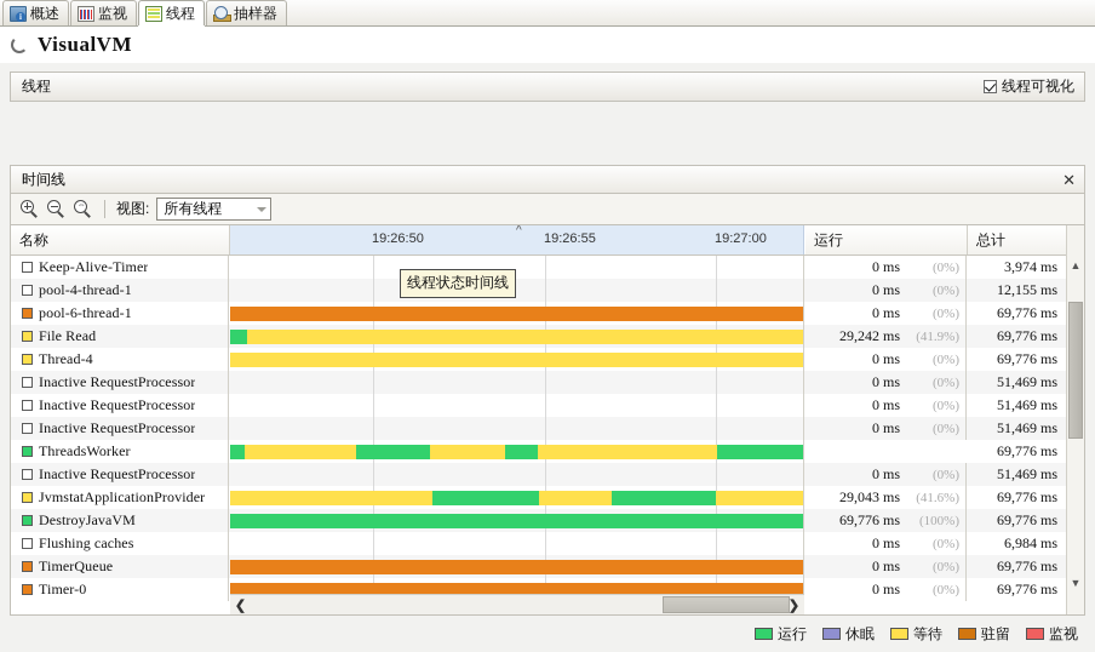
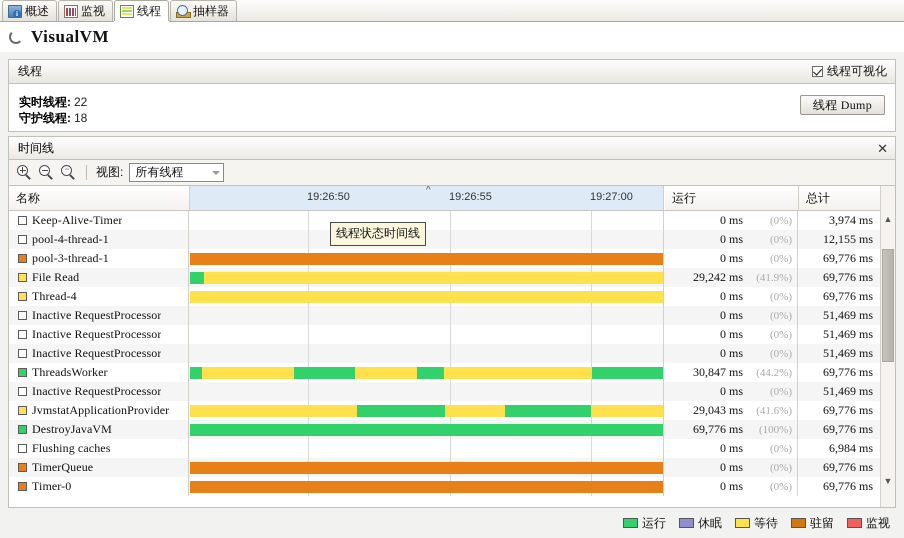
  概述
  监视
  线程
  抽样器
  VisualVM
  线程
  线程可视化
+ 实时线程: 22
+ 守护线程: 18
+ 线程 Dump
  时间线
  ✕
  视图:
  所有线程
  名称
  ^
  19:26:50
  19:26:55
  19:27:00
  运行
  总计
  Keep-Alive-Timer
  0 ms
  (0%)
  3,974 ms
  pool-4-thread-1
  0 ms
  (0%)
  12,155 ms
- pool-6-thread-1
+ pool-3-thread-1
  0 ms
  (0%)
  69,776 ms
  File Read
  29,242 ms
  (41.9%)
  69,776 ms
  Thread-4
  0 ms
  (0%)
  69,776 ms
  Inactive RequestProcessor
  0 ms
  (0%)
  51,469 ms
  Inactive RequestProcessor
  0 ms
  (0%)
  51,469 ms
  Inactive RequestProcessor
  0 ms
  (0%)
  51,469 ms
  ThreadsWorker
+ 30,847 ms
+ (44.2%)
  69,776 ms
  Inactive RequestProcessor
  0 ms
  (0%)
  51,469 ms
  JvmstatApplicationProvider
  29,043 ms
  (41.6%)
  69,776 ms
  DestroyJavaVM
  69,776 ms
  (100%)
  69,776 ms
  Flushing caches
  0 ms
  (0%)
  6,984 ms
  TimerQueue
  0 ms
  (0%)
  69,776 ms
  Timer-0
  0 ms
  (0%)
  69,776 ms
  ▲
  ▼
- ❮
- ❯
  线程状态时间线
  运行
  休眠
  等待
  驻留
  监视
